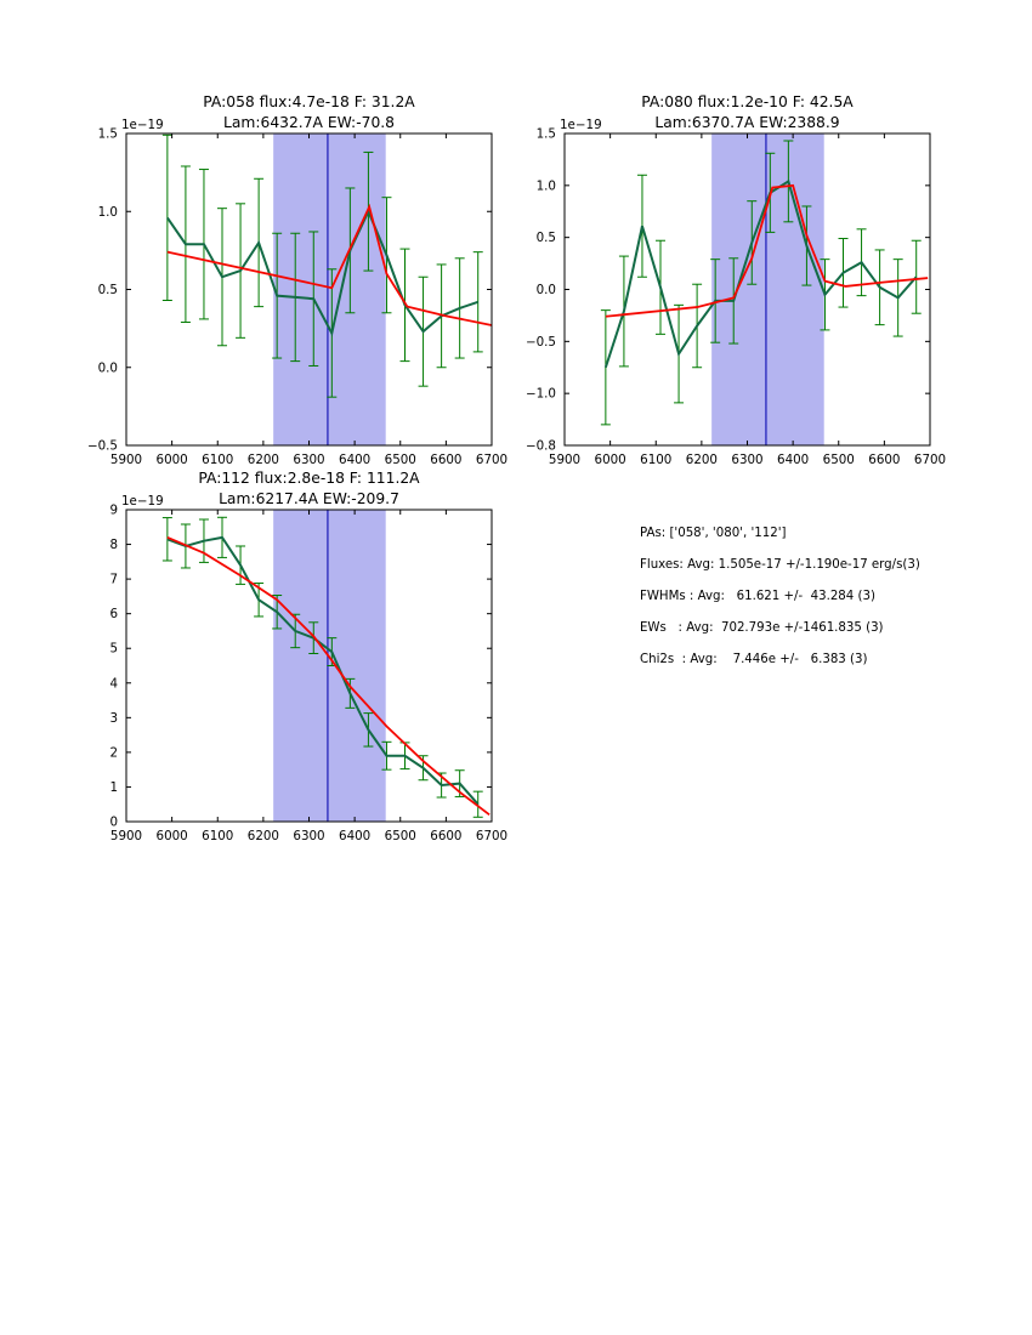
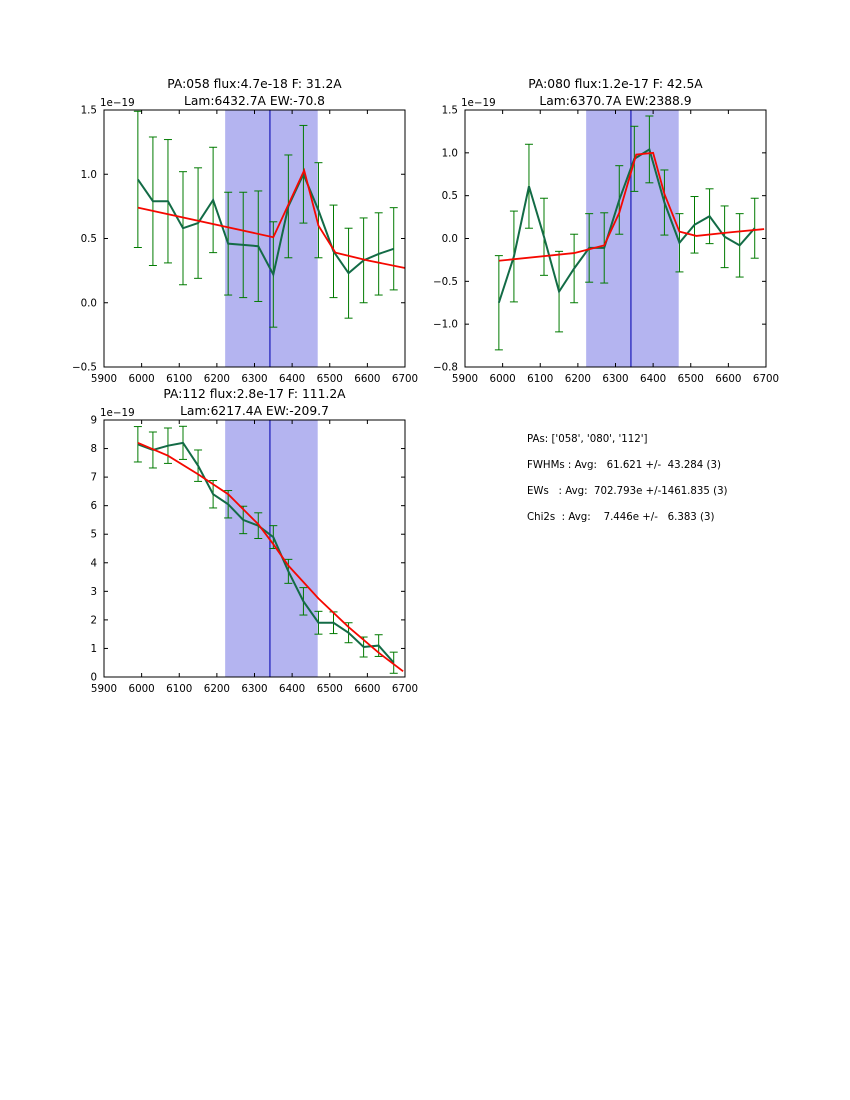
  5900
  6000
  6100
  6200
  6300
  6400
  6500
  6600
  6700
  −0.5
  0.0
  0.5
  1.0
  1.5
  PA:058 flux:4.7e-18 F: 31.2A
  Lam:6432.7A EW:-70.8
  1e−19
  5900
  6000
  6100
  6200
  6300
  6400
  6500
  6600
  6700
  −0.8
  −1.0
  −0.5
  0.0
  0.5
  1.0
  1.5
- PA:080 flux:1.2e-10 F: 42.5A
+ PA:080 flux:1.2e-17 F: 42.5A
  Lam:6370.7A EW:2388.9
  1e−19
  5900
  6000
  6100
  6200
  6300
  6400
  6500
  6600
  6700
  0
  1
  2
  3
  4
  5
  6
  7
  8
  9
- PA:112 flux:2.8e-18 F: 111.2A
+ PA:112 flux:2.8e-17 F: 111.2A
  Lam:6217.4A EW:-209.7
  1e−19
  PAs: ['058', '080', '112']
- Fluxes: Avg: 1.505e-17 +/-1.190e-17 erg/s(3)
  FWHMs : Avg: 61.621 +/- 43.284 (3)
  EWs : Avg: 702.793e +/-1461.835 (3)
  Chi2s : Avg: 7.446e +/- 6.383 (3)
